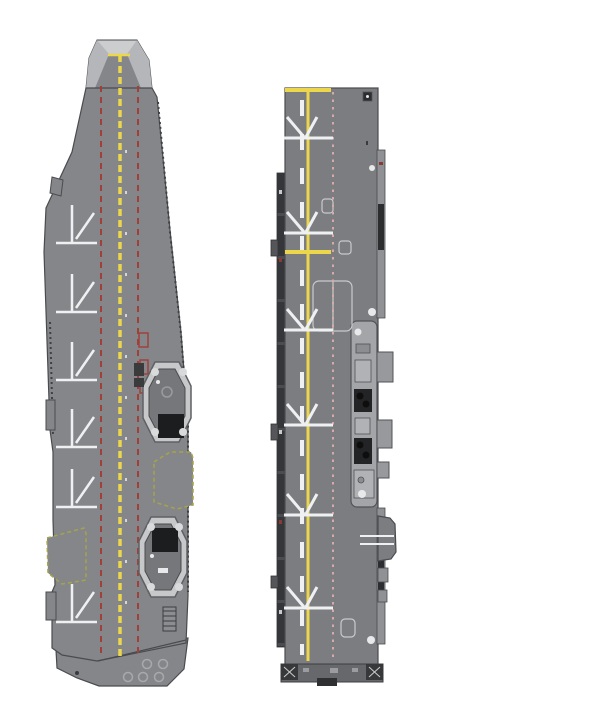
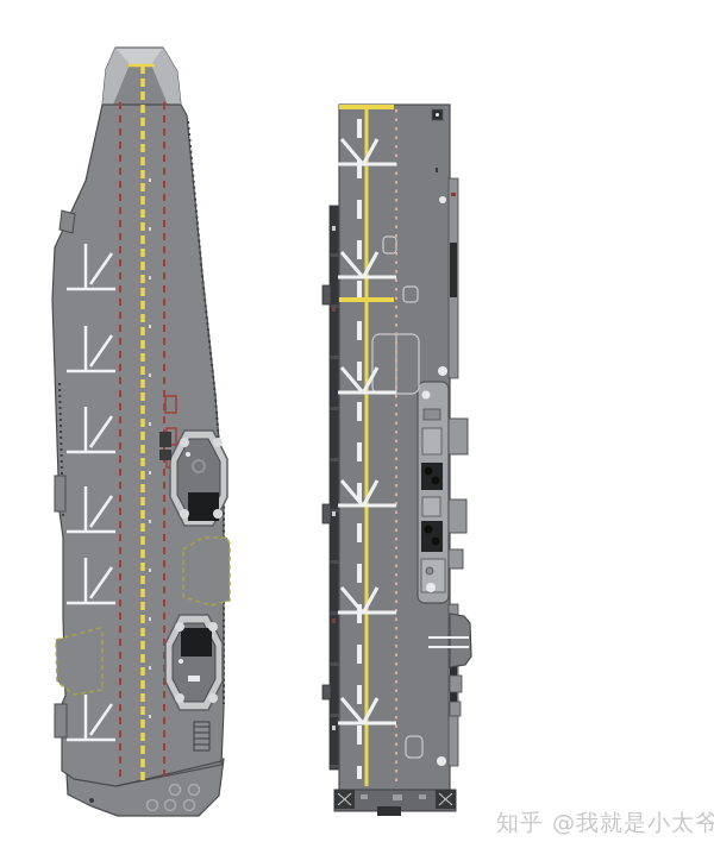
+ 知乎 @我就是小太爷
